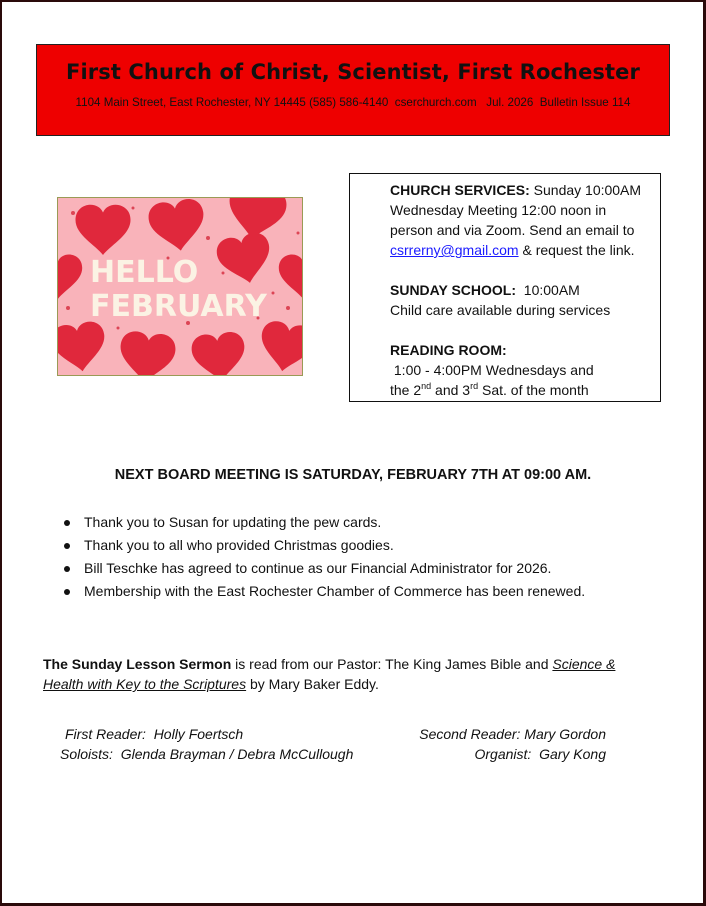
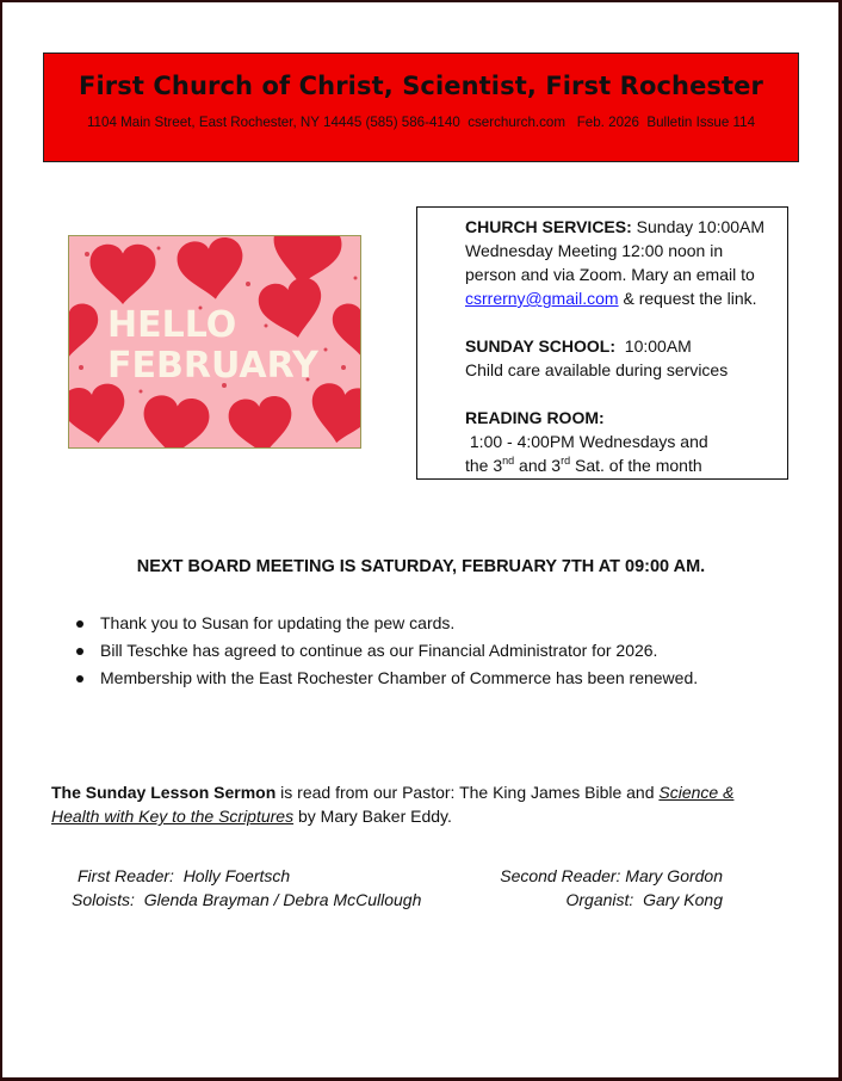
  First Church of Christ, Scientist, First Rochester
- 1104 Main Street, East Rochester, NY 14445 (585) 586-4140 cserchurch.com Jul. 2026 Bulletin Issue 114
+ 1104 Main Street, East Rochester, NY 14445 (585) 586-4140 cserchurch.com Feb. 2026 Bulletin Issue 114
  HELLO
  FEBRUARY
  CHURCH SERVICES: Sunday 10:00AM
  Wednesday Meeting 12:00 noon in
- person and via Zoom. Send an email to
+ person and via Zoom. Mary an email to
  csrrerny@gmail.com & request the link.
  SUNDAY SCHOOL: 10:00AM
  Child care available during services
  READING ROOM:
  1:00 - 4:00PM Wednesdays and
- the 2nd and 3rd Sat. of the month
+ the 3nd and 3rd Sat. of the month
  NEXT BOARD MEETING IS SATURDAY, FEBRUARY 7TH AT 09:00 AM.
  Thank you to Susan for updating the pew cards.
- Thank you to all who provided Christmas goodies.
  Bill Teschke has agreed to continue as our Financial Administrator for 2026.
  Membership with the East Rochester Chamber of Commerce has been renewed.
  The Sunday Lesson Sermon is read from our Pastor: The King James Bible and Science & Health with Key to the Scriptures by Mary Baker Eddy.
  First Reader: Holly Foertsch
  Soloists: Glenda Brayman / Debra McCullough
  Second Reader: Mary Gordon
  Organist: Gary Kong
